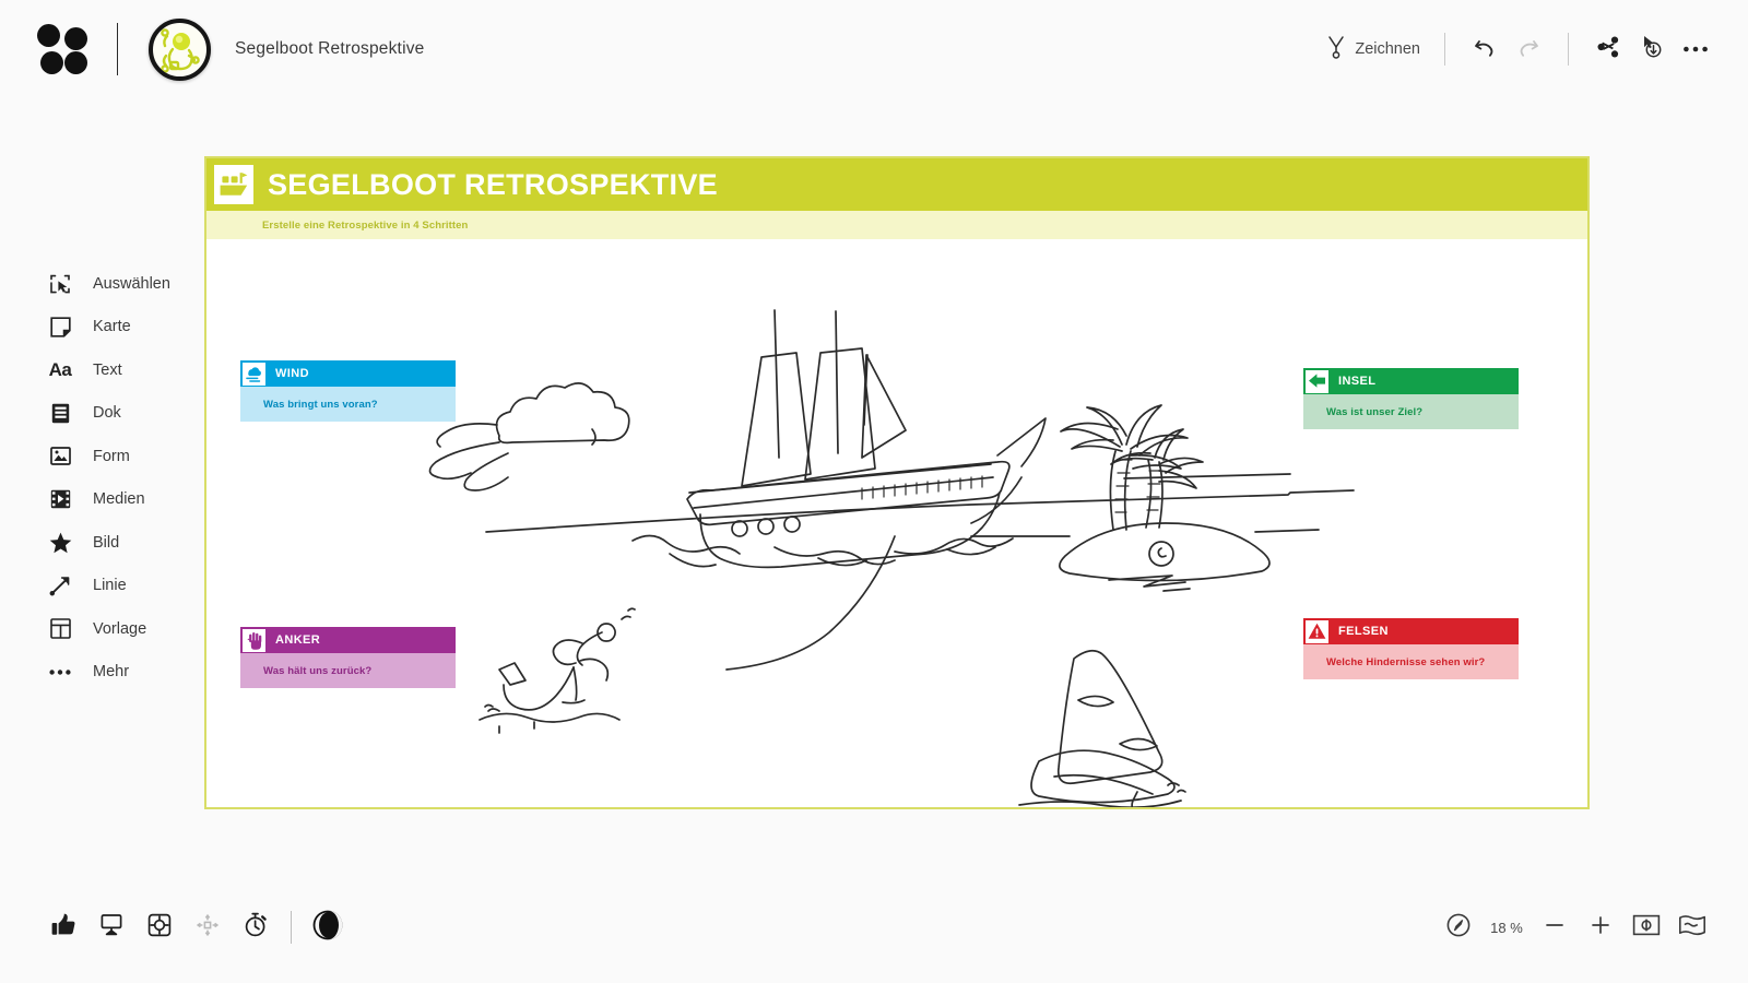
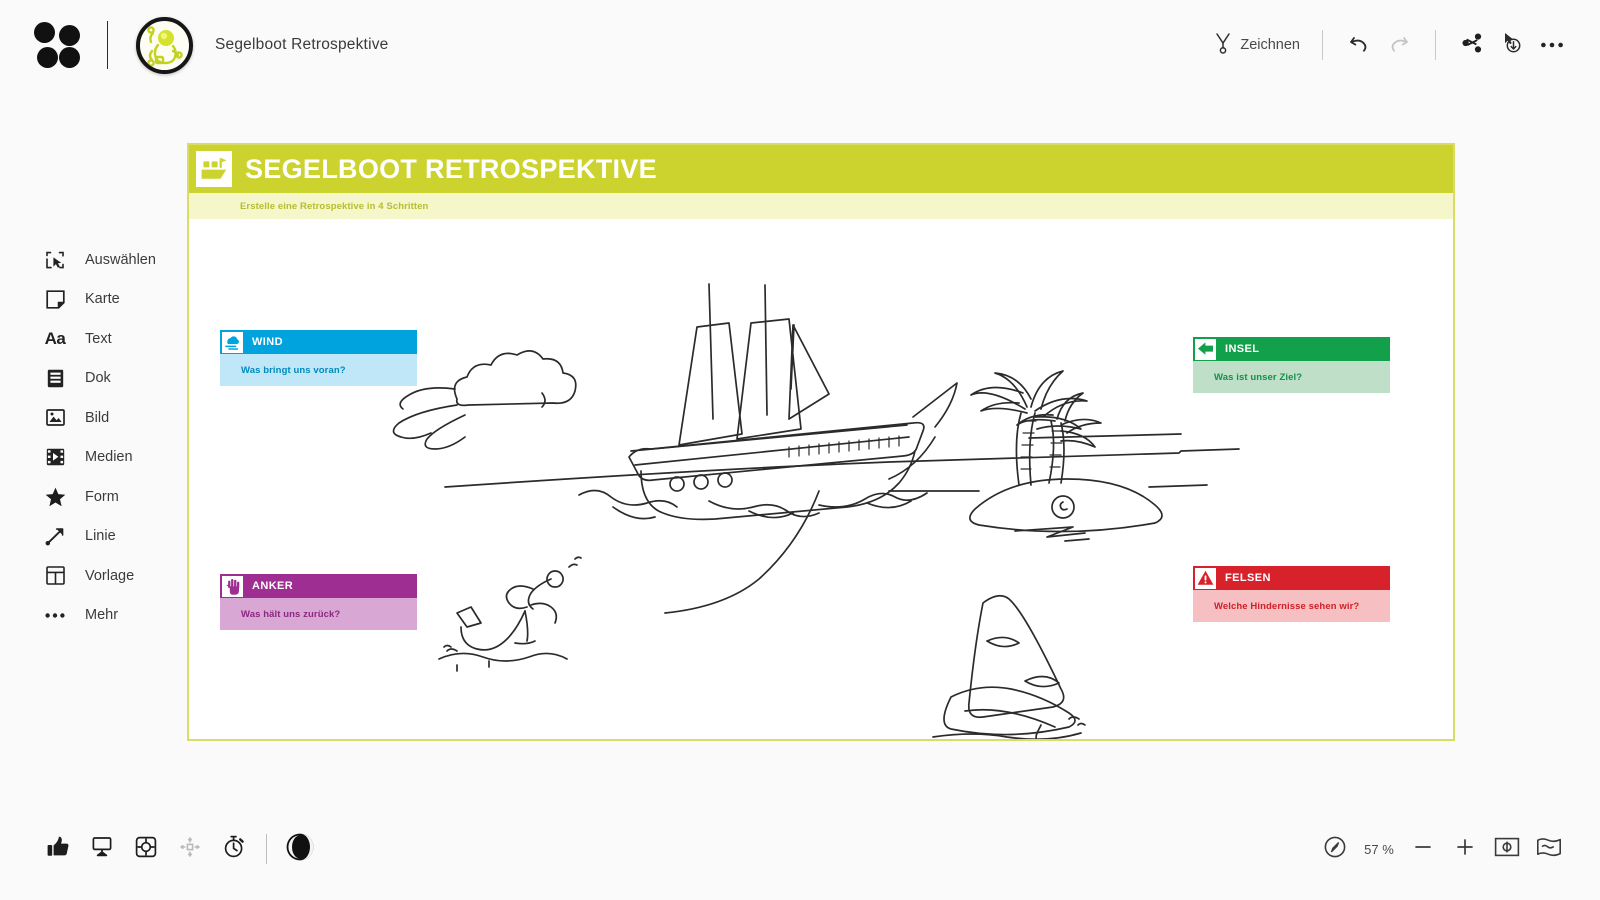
  Segelboot Retrospektive
  Zeichnen
  Auswählen
  Karte
  Aa
  Text
  Dok
- Form
+ Bild
  Medien
- Bild
+ Form
  Linie
  Vorlage
  Mehr
  SEGELBOOT RETROSPEKTIVE
  Erstelle eine Retrospektive in 4 Schritten
  WIND
  Was bringt uns voran?
  ANKER
  Was hält uns zurück?
  INSEL
  Was ist unser Ziel?
  FELSEN
  Welche Hindernisse sehen wir?
- 18 %
+ 57 %
